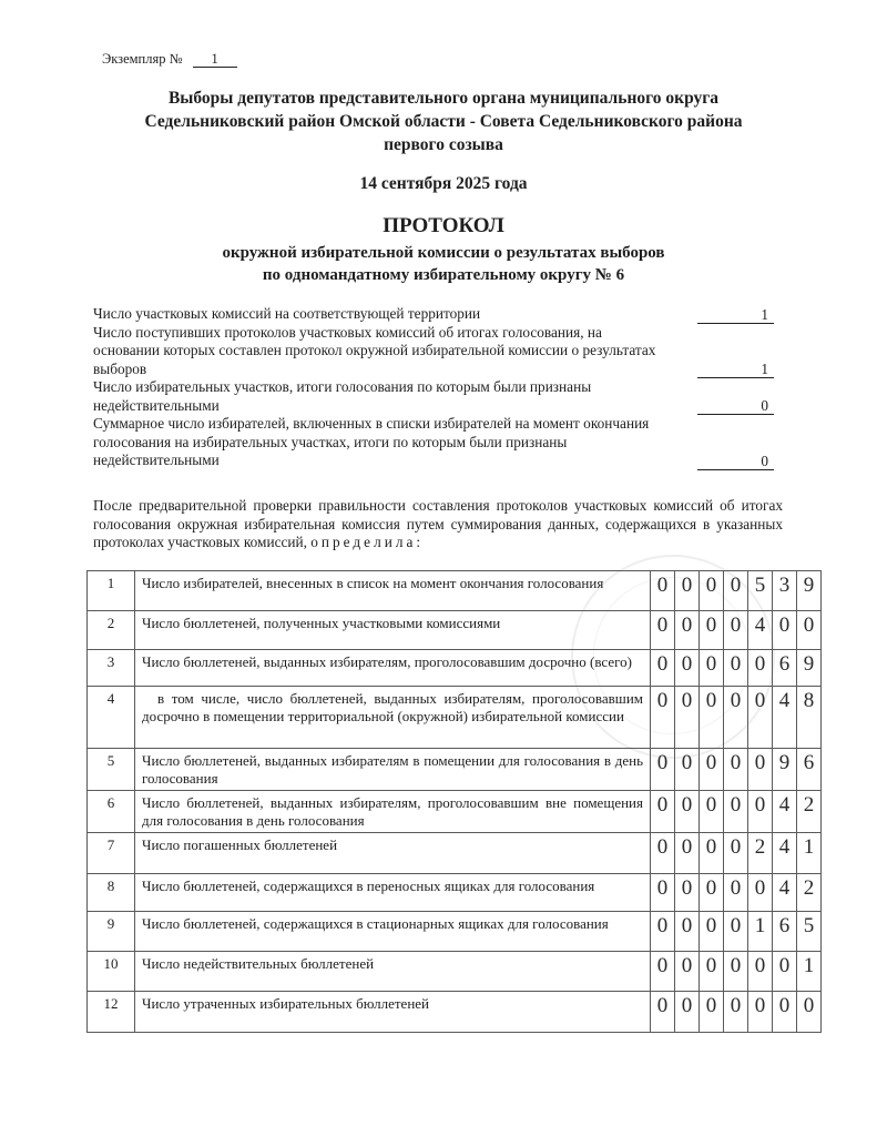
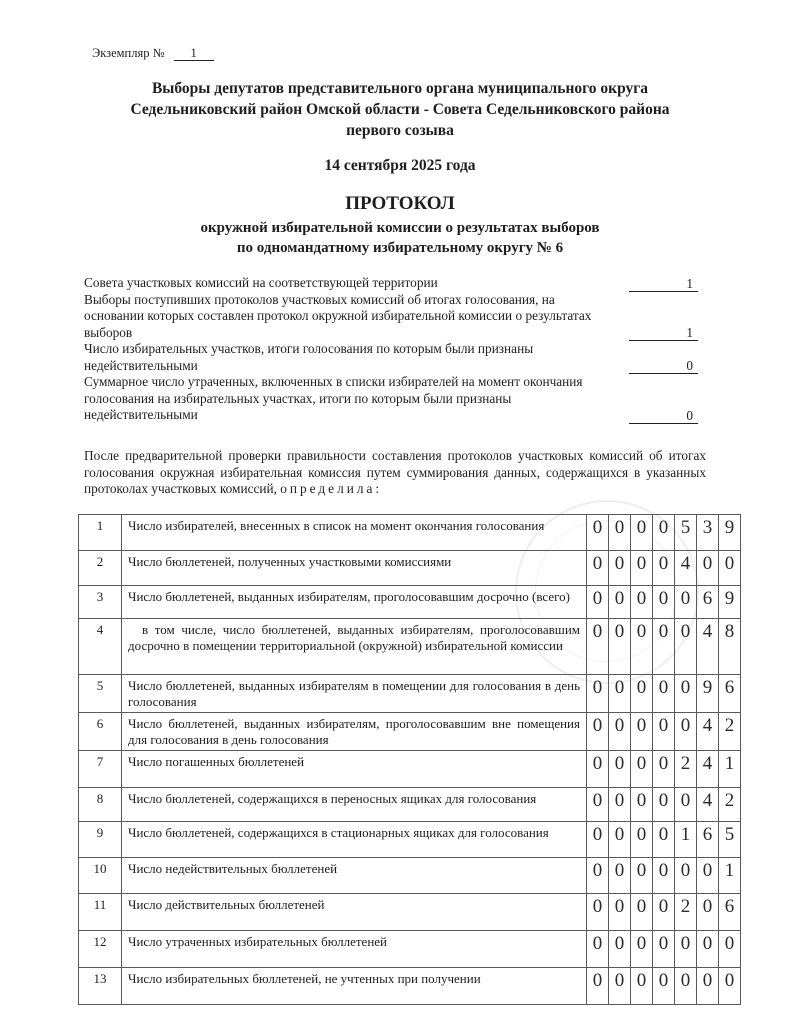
  Экземпляр № 1
  Выборы депутатов представительного органа муниципального округа
  Седельниковский район Омской области - Совета Седельниковского района
  первого созыва
  14 сентября 2025 года
  ПРОТОКОЛ
  окружной избирательной комиссии о результатах выборов
  по одномандатному избирательному округу № 6
- Число участковых комиссий на соответствующей территории
+ Совета участковых комиссий на соответствующей территории
  1
- Число поступивших протоколов участковых комиссий об итогах голосования, на основании которых составлен протокол окружной избирательной комиссии о результатах выборов
+ Выборы поступивших протоколов участковых комиссий об итогах голосования, на основании которых составлен протокол окружной избирательной комиссии о результатах выборов
  1
  Число избирательных участков, итоги голосования по которым были признаны недействительными
  0
- Суммарное число избирателей, включенных в списки избирателей на момент окончания голосования на избирательных участках, итоги по которым были признаны недействительными
+ Суммарное число утраченных, включенных в списки избирателей на момент окончания голосования на избирательных участках, итоги по которым были признаны недействительными
  0
  После предварительной проверки правильности составления протоколов участковых комиссий об итогах голосования окружная избирательная комиссия путем суммирования данных, содержащихся в указанных протоколах участковых комиссий, определила:
  1	Число избирателей, внесенных в список на момент окончания голосования	0	0	0	0	5	3	9
  2	Число бюллетеней, полученных участковыми комиссиями	0	0	0	0	4	0	0
  3	Число бюллетеней, выданных избирателям, проголосовавшим досрочно (всего)	0	0	0	0	0	6	9
  4	в том числе, число бюллетеней, выданных избирателям, проголосовавшим досрочно в помещении территориальной (окружной) избирательной комиссии	0	0	0	0	0	4	8
  5	Число бюллетеней, выданных избирателям в помещении для голосования в день голосования	0	0	0	0	0	9	6
  6	Число бюллетеней, выданных избирателям, проголосовавшим вне помещения для голосования в день голосования	0	0	0	0	0	4	2
  7	Число погашенных бюллетеней	0	0	0	0	2	4	1
  8	Число бюллетеней, содержащихся в переносных ящиках для голосования	0	0	0	0	0	4	2
  9	Число бюллетеней, содержащихся в стационарных ящиках для голосования	0	0	0	0	1	6	5
  10	Число недействительных бюллетеней	0	0	0	0	0	0	1
+ 11	Число действительных бюллетеней	0	0	0	0	2	0	6
  12	Число утраченных избирательных бюллетеней	0	0	0	0	0	0	0
+ 13	Число избирательных бюллетеней, не учтенных при получении	0	0	0	0	0	0	0
